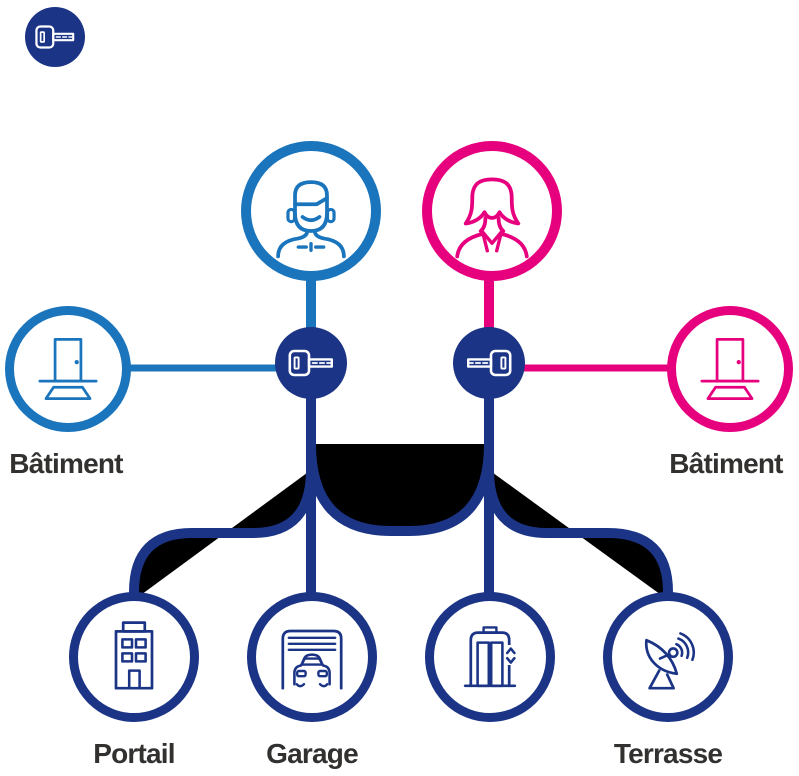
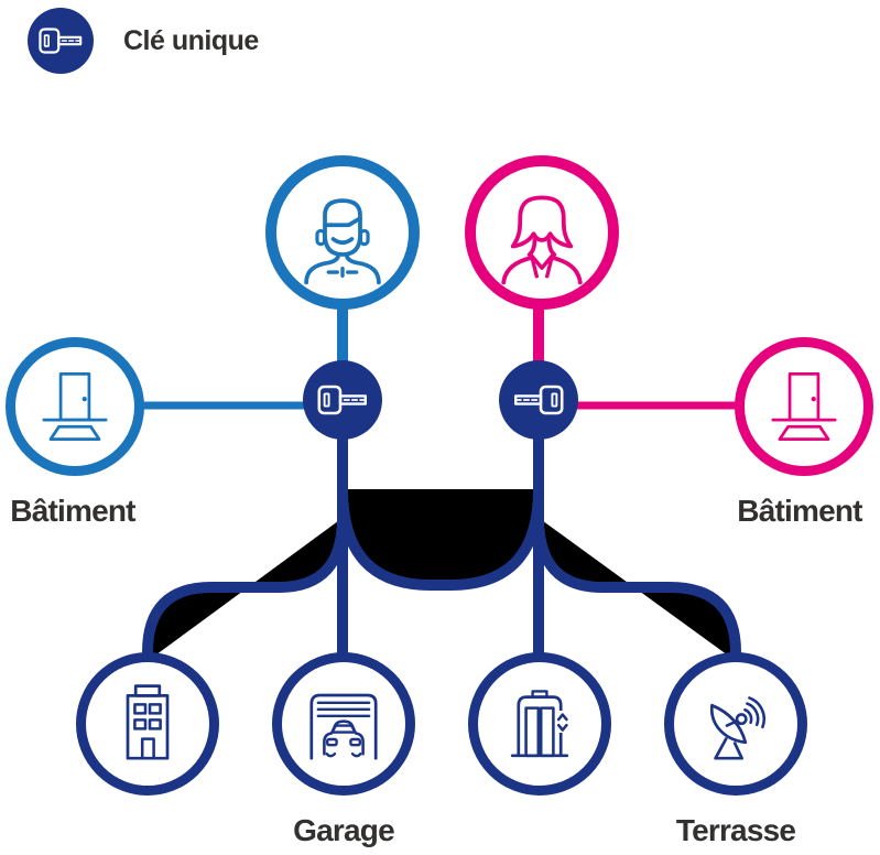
+ Clé unique
  Bâtiment
  Bâtiment
- Portail
  Garage
  Terrasse
